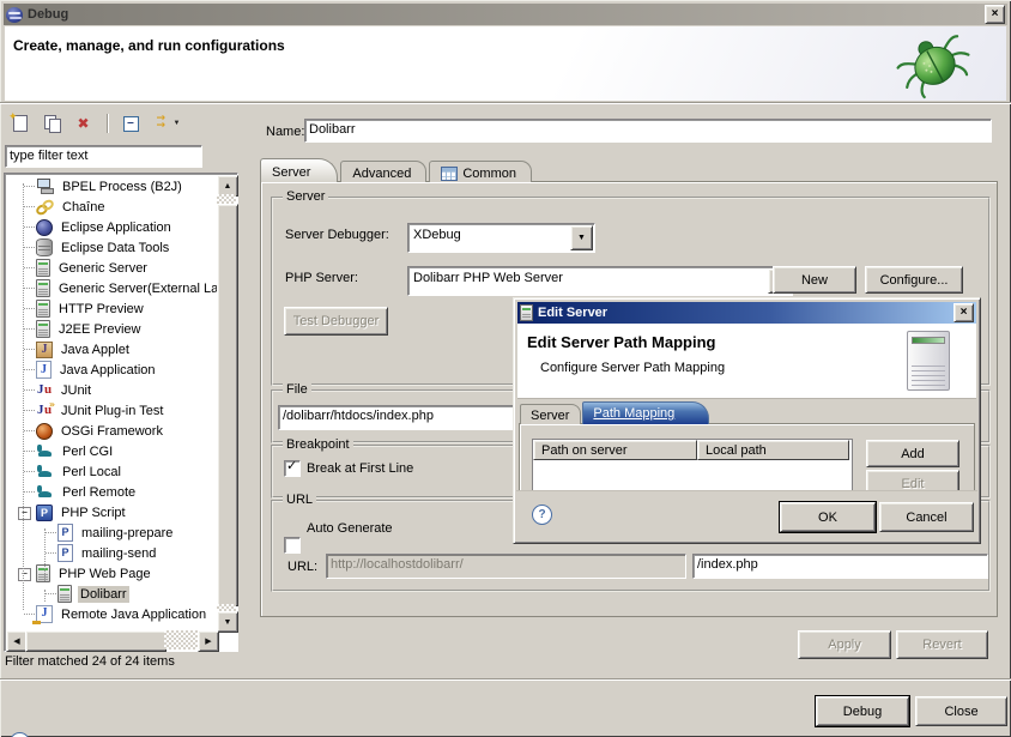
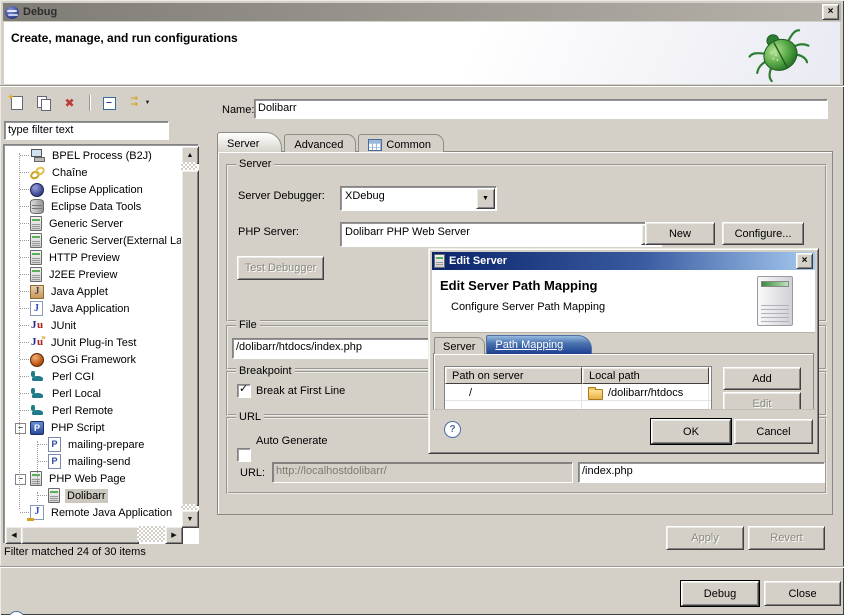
  Debug
  ×
  Create, manage, and run configurations
  type filter text
  BPEL Process (B2J)
  Chaîne
  Eclipse Application
  Eclipse Data Tools
  Generic Server
  Generic Server(External La
  HTTP Preview
  J2EE Preview
  Java Applet
  Java Application
  JUnit
  JUnit Plug-in Test
  OSGi Framework
  Perl CGI
  Perl Local
  Perl Remote
  −
  PHP Script
  mailing-prepare
  mailing-send
  −
  PHP Web Page
  Dolibarr
  Remote Java Application
- Filter matched 24 of 24 items
+ Filter matched 24 of 30 items
  Name:
  Dolibarr
  Server
  Advanced
  Common
  Server
  Server Debugger:
  XDebug
  PHP Server:
  Dolibarr PHP Web Server
  New
  Configure...
  Test Debugger
  File
  /dolibarr/htdocs/index.php
  Breakpoint
  Break at First Line
  URL
  Auto Generate
  URL:
  http://localhostdolibarr/
  /index.php
  Apply
  Revert
  Debug
  Close
  Edit Server
  ×
  Edit Server Path Mapping
  Configure Server Path Mapping
  Server
  Path Mapping
  Path on server
  Local path
+ /
+ /dolibarr/htdocs
  Add
  Edit
  OK
  Cancel
